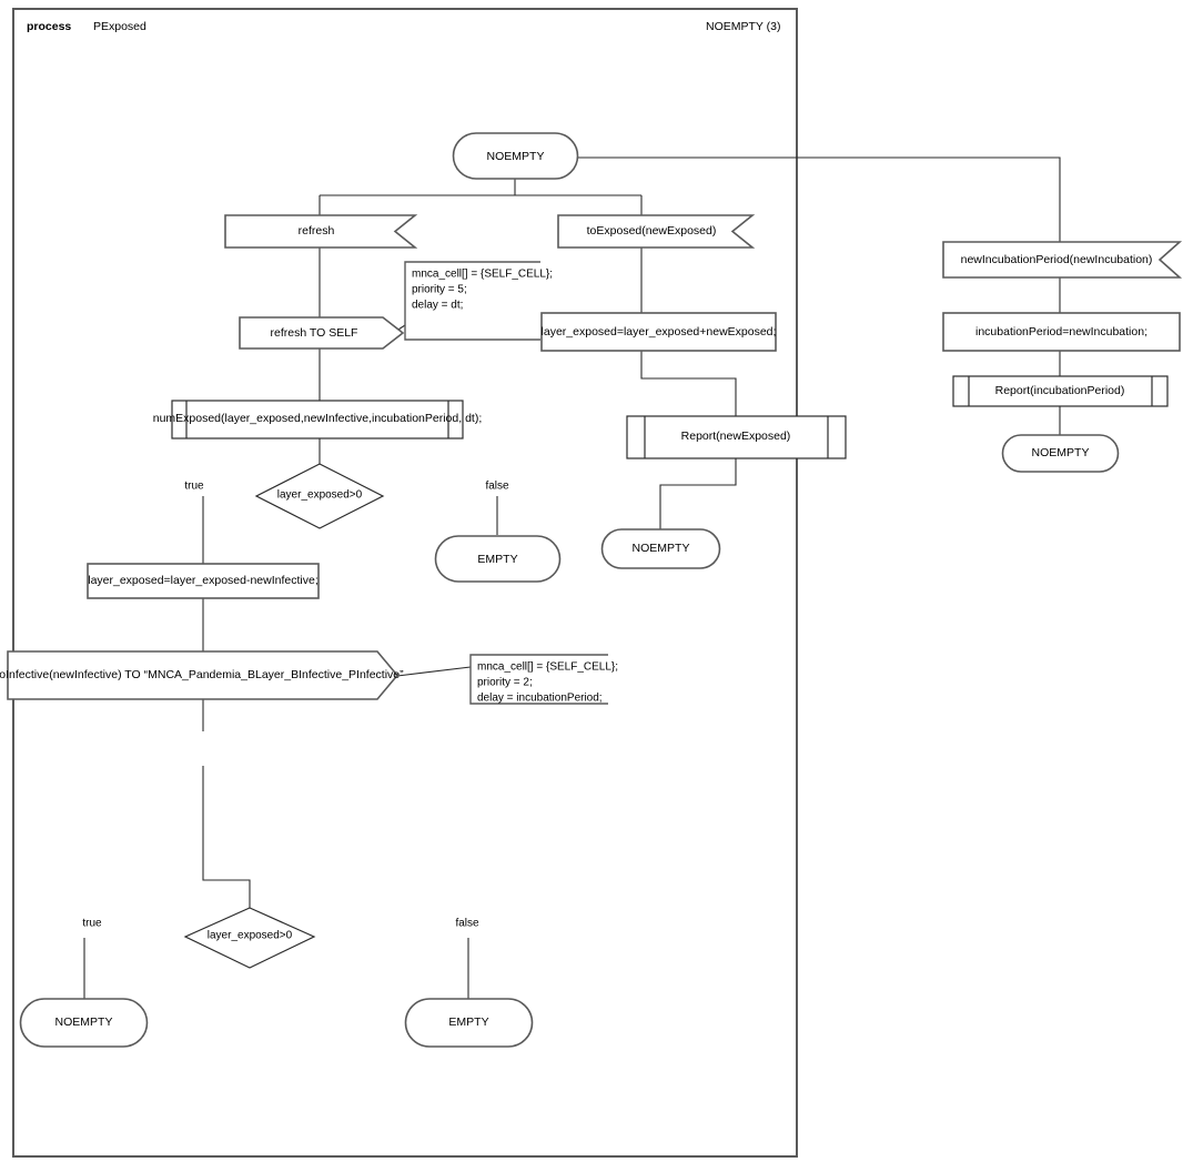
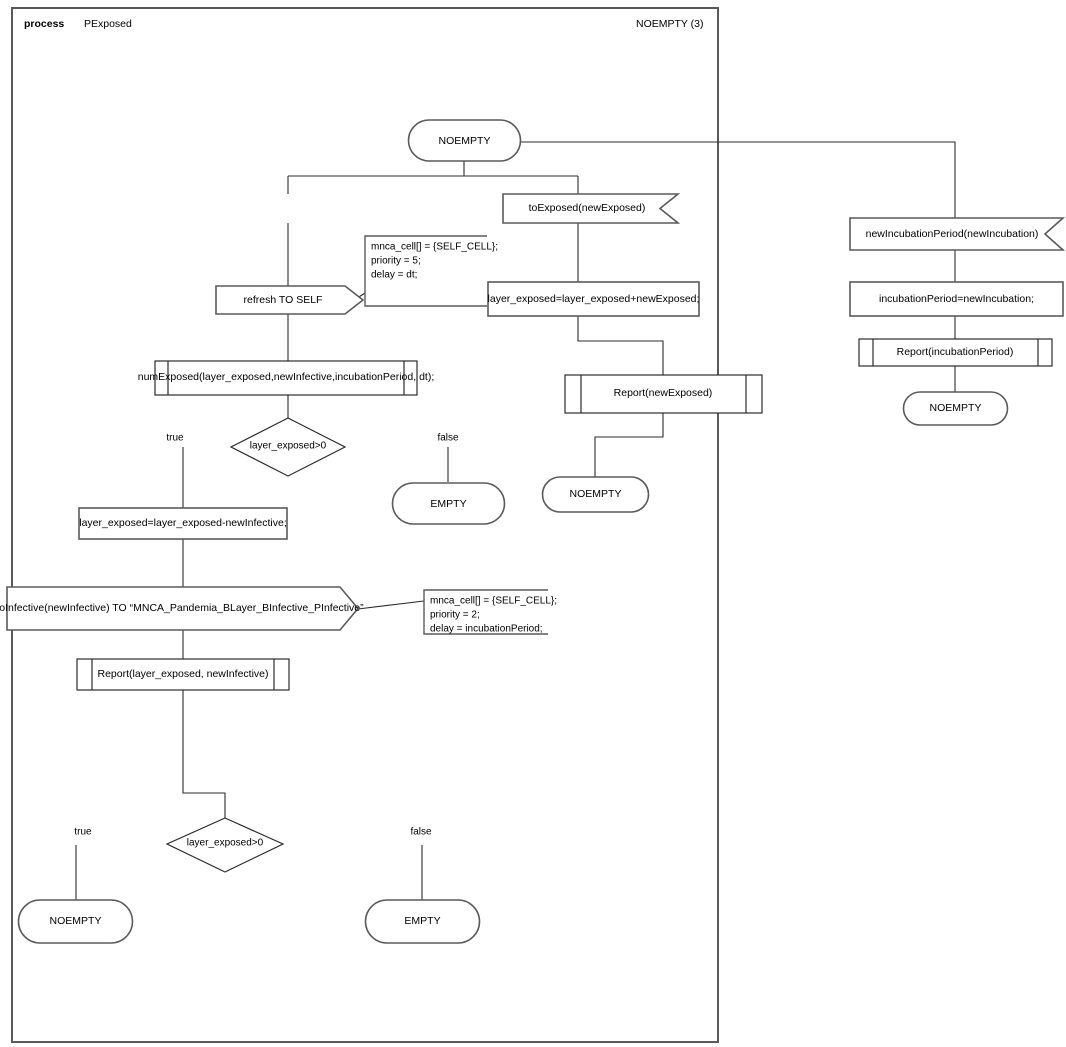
  process
  PExposed
  NOEMPTY (3)
  NOEMPTY
- refresh
  toExposed(newExposed)
  newIncubationPeriod(newIncubation)
  refresh TO SELF
  mnca_cell[] = {SELF_CELL};
  priority = 5;
  delay = dt;
  layer_exposed=layer_exposed+newExposed;
  incubationPeriod=newIncubation;
  numExposed(layer_exposed,newInfective,incubationPeriod, dt);
  layer_exposed>0
  true
  false
  EMPTY
  layer_exposed=layer_exposed-newInfective;
  oInfective(newInfective) TO “MNCA_Pandemia_BLayer_BInfective_PInfective”
  mnca_cell[] = {SELF_CELL};
  priority = 2;
  delay = incubationPeriod;
+ Report(layer_exposed, newInfective)
  Report(newExposed)
  Report(incubationPeriod)
  NOEMPTY
  NOEMPTY
  layer_exposed>0
  true
  false
  NOEMPTY
  EMPTY
